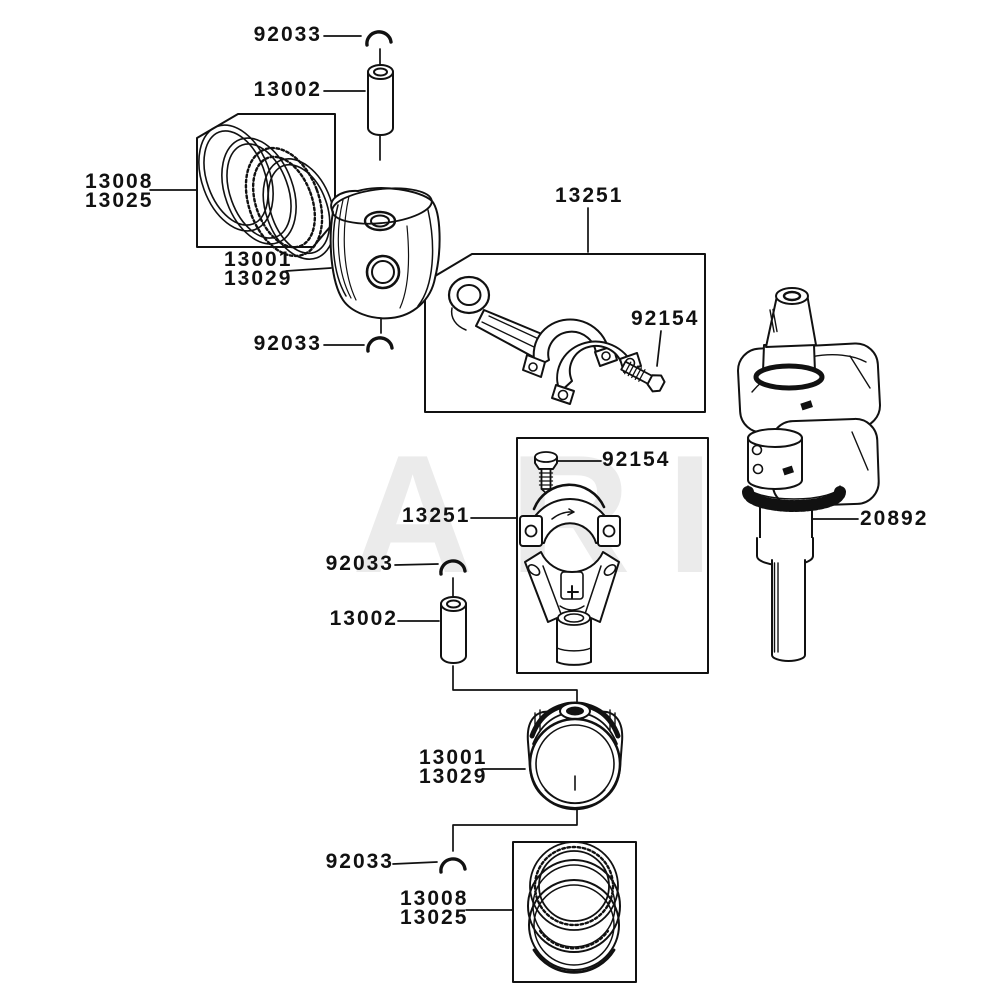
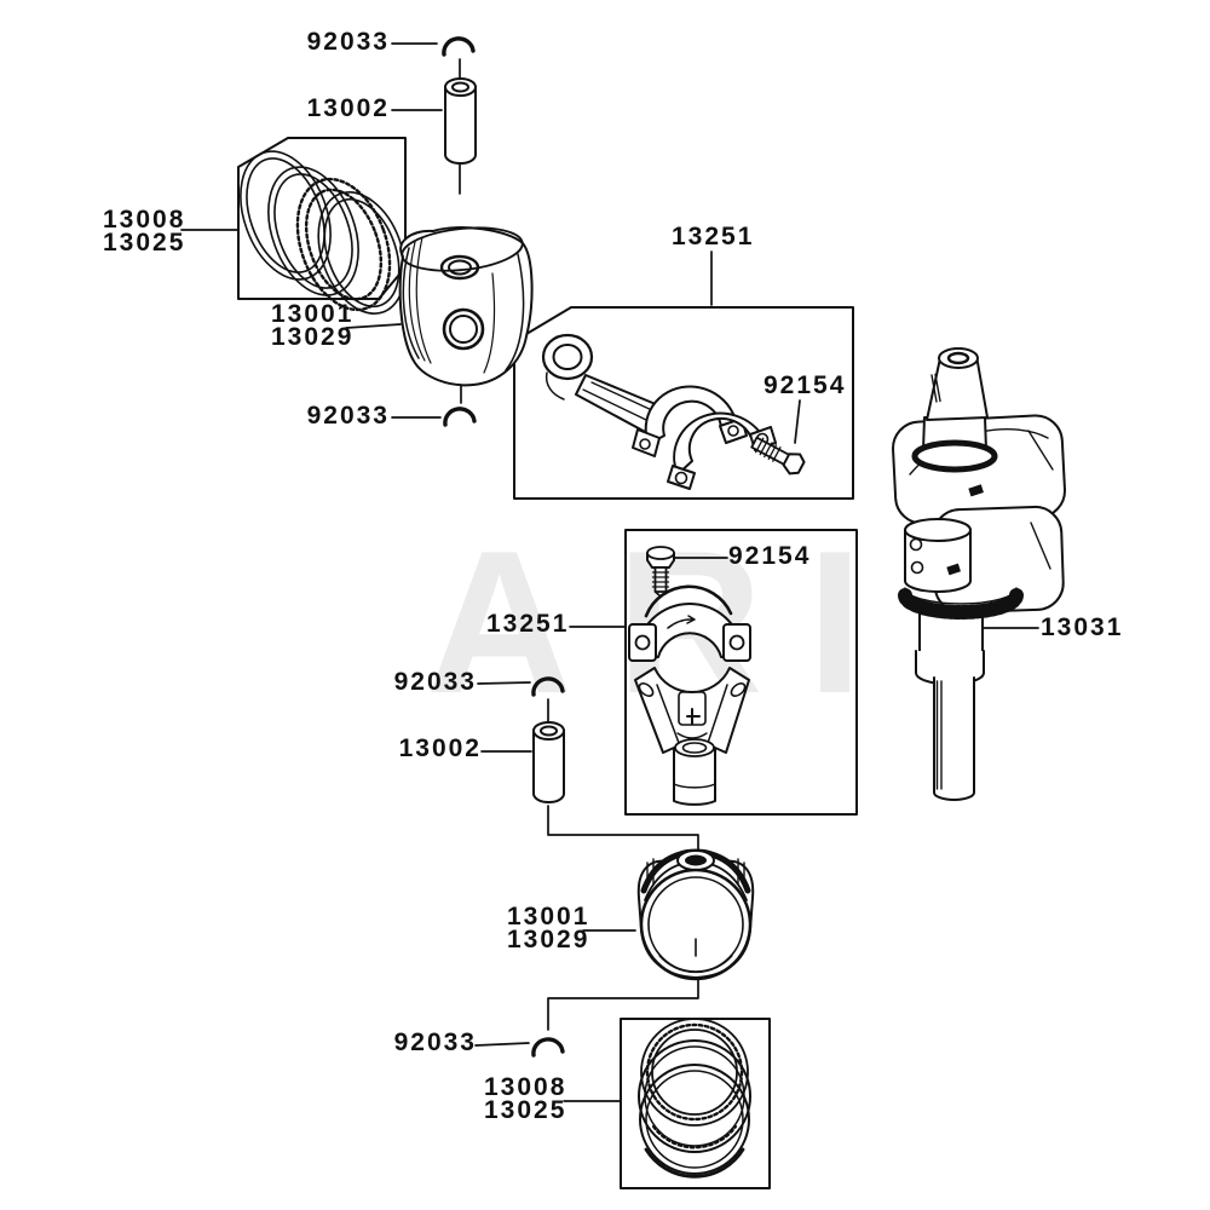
  92033
  13002
  13008
  13025
  13001
  13029
  92033
  13251
  92154
- 20892
+ 13031
  92154
  13251
  92033
  13002
  13001
  13029
  92033
  13008
  13025
